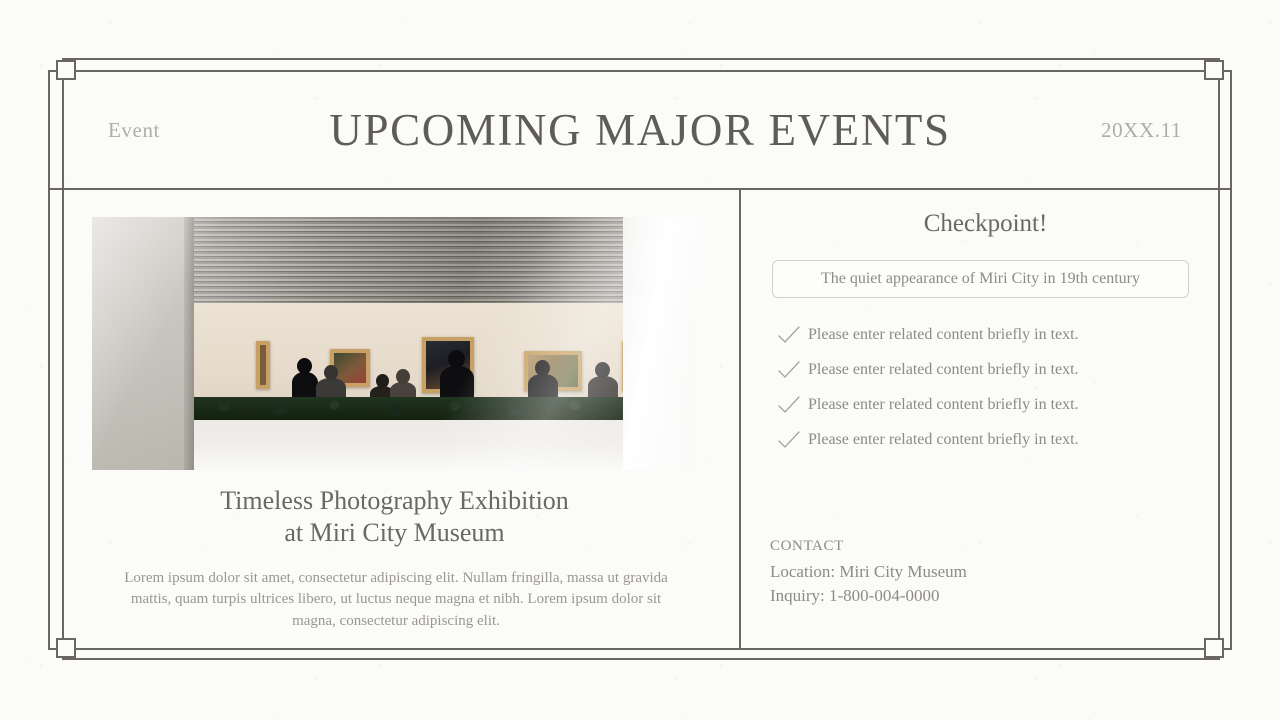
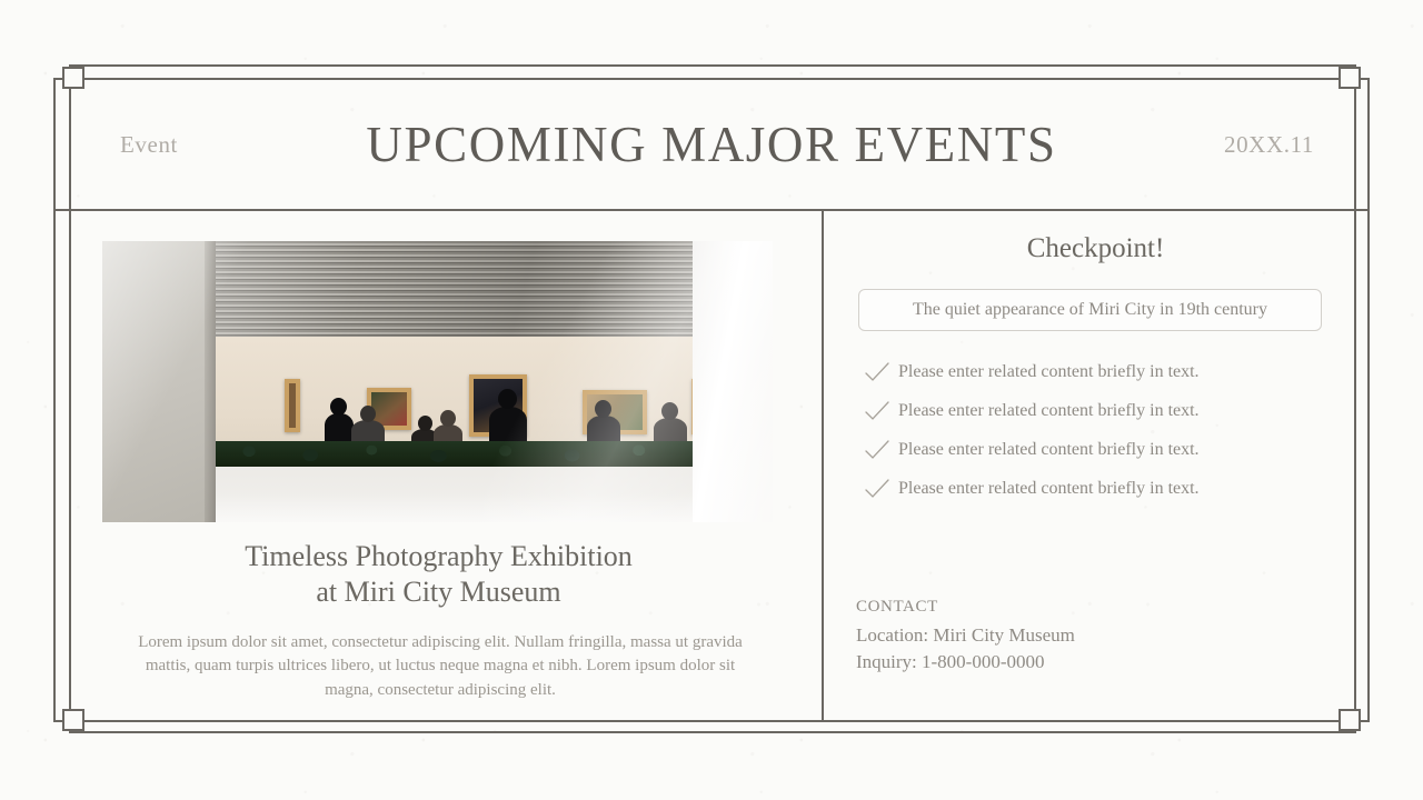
  Event
  UPCOMING MAJOR EVENTS
  20XX.11
  Timeless Photography Exhibition
  at Miri City Museum
  Lorem ipsum dolor sit amet, consectetur adipiscing elit. Nullam fringilla, massa ut gravida mattis, quam turpis ultrices libero, ut luctus neque magna et nibh. Lorem ipsum dolor sit magna, consectetur adipiscing elit.
  Checkpoint!
  The quiet appearance of Miri City in 19th century
  Please enter related content briefly in text.
  Please enter related content briefly in text.
  Please enter related content briefly in text.
  Please enter related content briefly in text.
  CONTACT
  Location: Miri City Museum
- Inquiry: 1-800-004-0000
+ Inquiry: 1-800-000-0000
